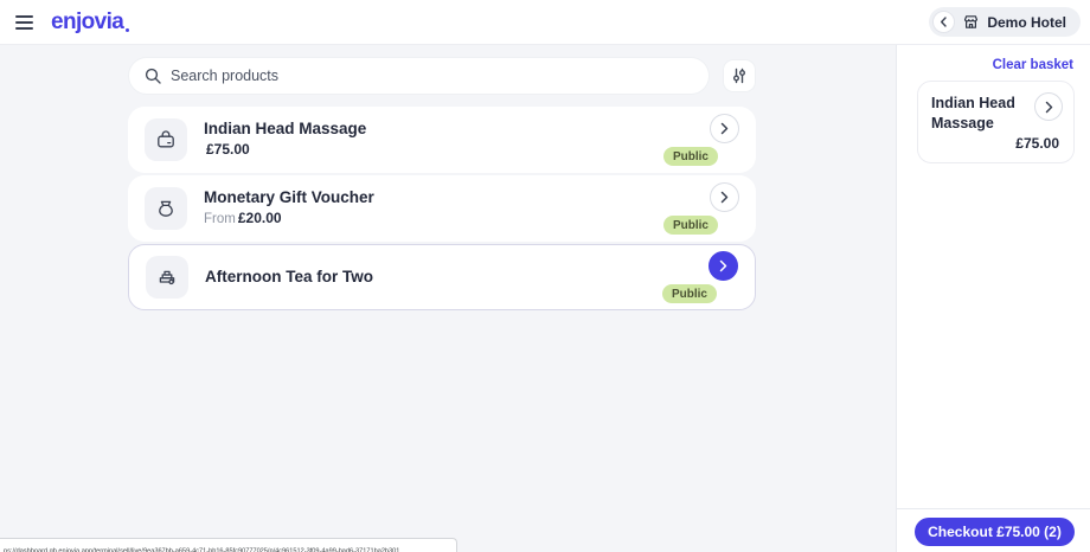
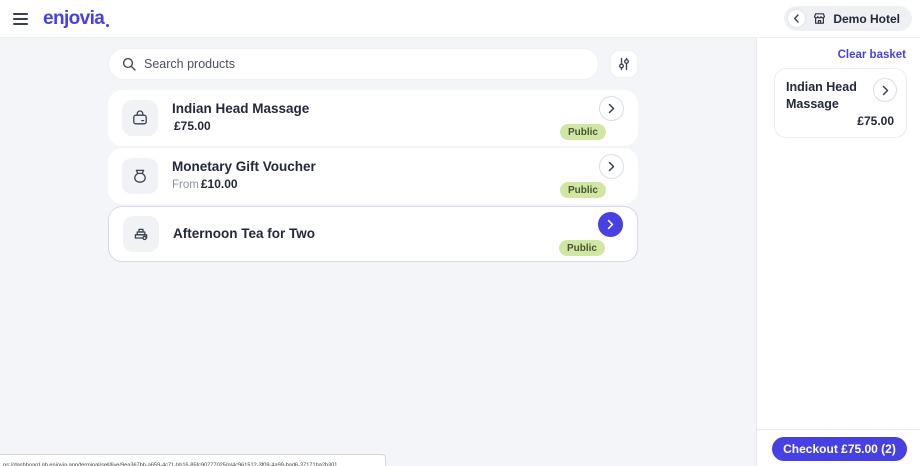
  enjovia
  Demo Hotel
  Search products
  Indian Head Massage
  £75.00
  Public
  Monetary Gift Voucher
- From £20.00
+ From £10.00
  Public
  Afternoon Tea for Two
  Public
  Clear basket
  Indian Head Massage
  £75.00
  Checkout £75.00 (2)
